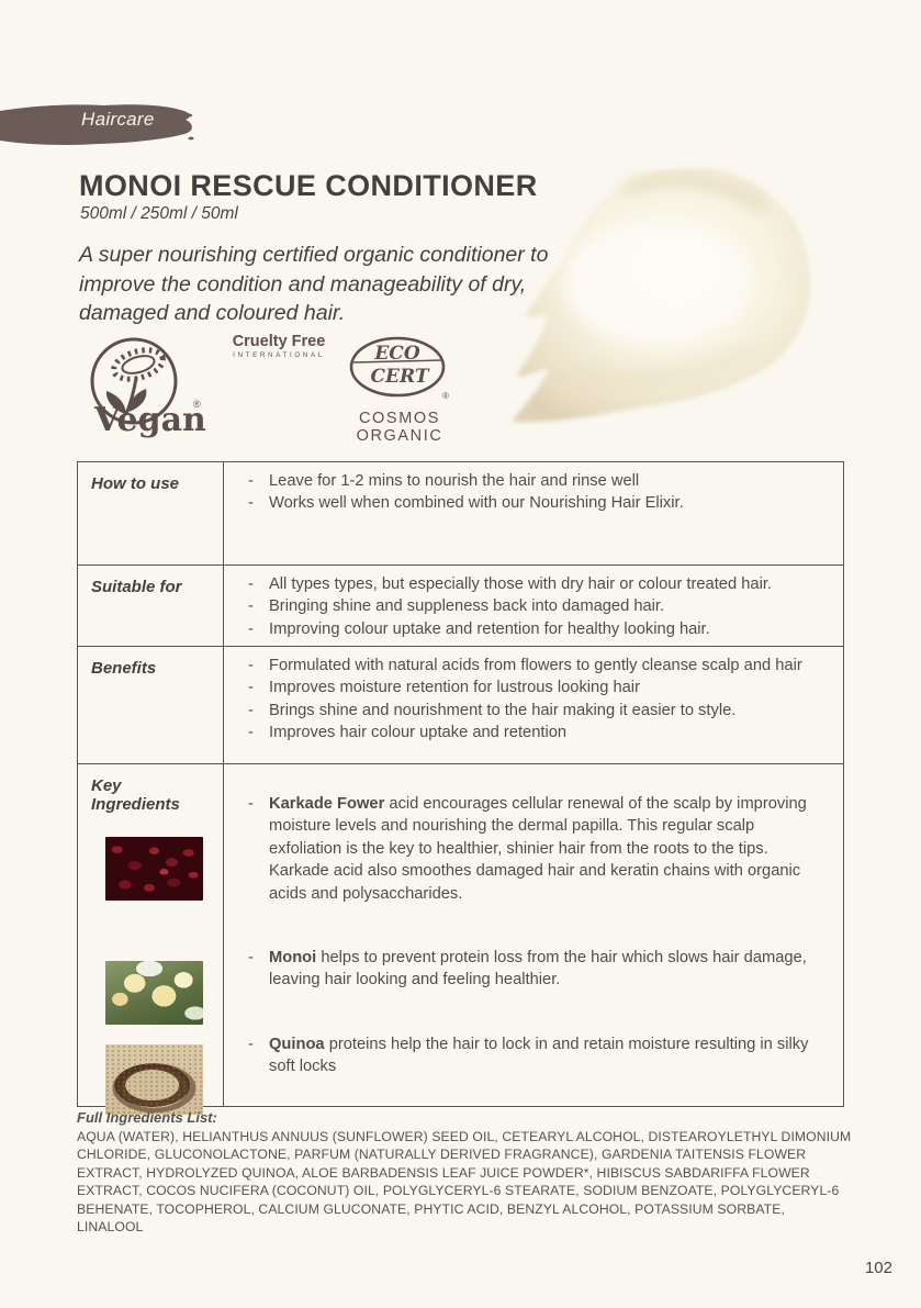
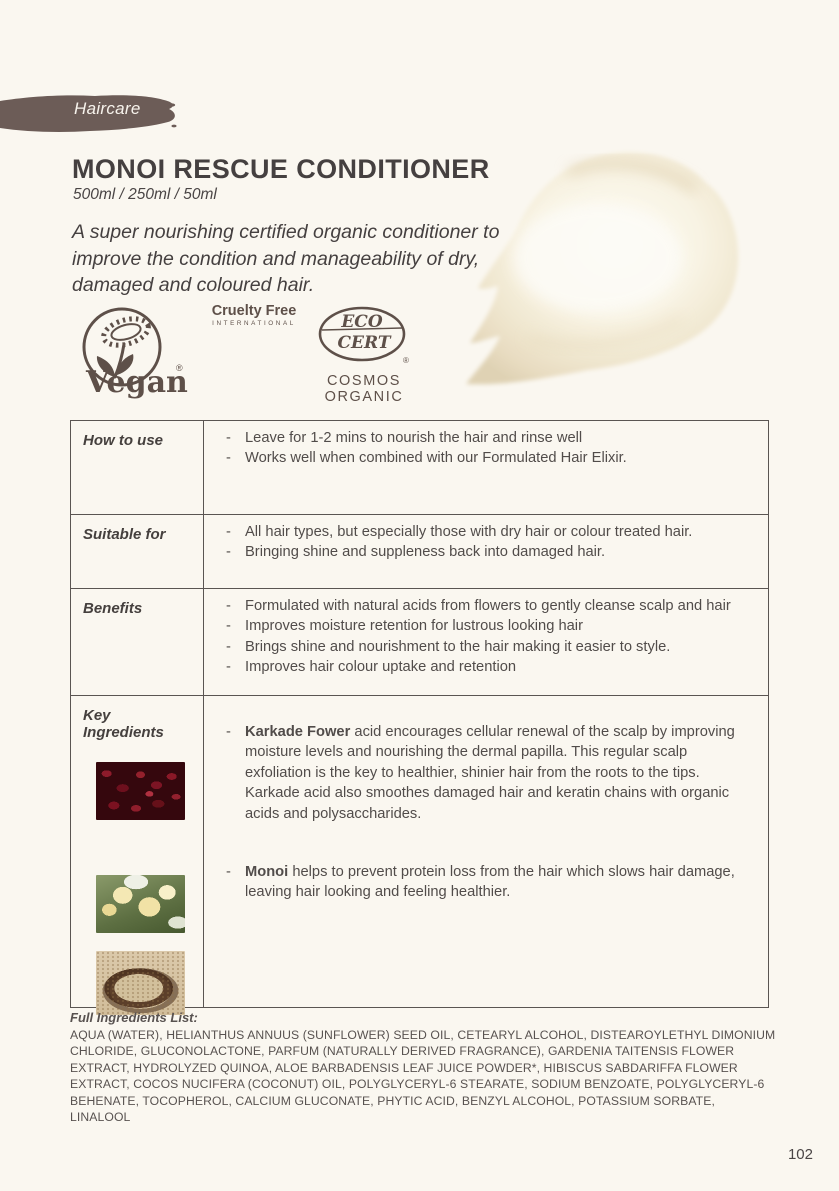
  Haircare
  MONOI RESCUE CONDITIONER
  500ml / 250ml / 50ml
  A super nourishing certified organic conditioner to improve the condition and manageability of dry, damaged and coloured hair.
  Vegan
  ®
  Cruelty Free
  ECO
  CERT
  ®
  COSMOS
  ORGANIC
  How to use
  Leave for 1-2 mins to nourish the hair and rinse well
- Works well when combined with our Nourishing Hair Elixir.
+ Works well when combined with our Formulated Hair Elixir.
  Suitable for
- All types types, but especially those with dry hair or colour treated hair.
+ All hair types, but especially those with dry hair or colour treated hair.
  Bringing shine and suppleness back into damaged hair.
- Improving colour uptake and retention for healthy looking hair.
  Benefits
  Formulated with natural acids from flowers to gently cleanse scalp and hair
  Improves moisture retention for lustrous looking hair
  Brings shine and nourishment to the hair making it easier to style.
  Improves hair colour uptake and retention
  Key Ingredients
  Karkade Fower acid encourages cellular renewal of the scalp by improving moisture levels and nourishing the dermal papilla. This regular scalp exfoliation is the key to healthier, shinier hair from the roots to the tips. Karkade acid also smoothes damaged hair and keratin chains with organic acids and polysaccharides.
  Monoi helps to prevent protein loss from the hair which slows hair damage, leaving hair looking and feeling healthier.
- Quinoa proteins help the hair to lock in and retain moisture resulting in silky soft locks
  Full Ingredients List:
  AQUA (WATER), HELIANTHUS ANNUUS (SUNFLOWER) SEED OIL, CETEARYL ALCOHOL, DISTEAROYLETHYL DIMONIUM CHLORIDE, GLUCONOLACTONE, PARFUM (NATURALLY DERIVED FRAGRANCE), GARDENIA TAITENSIS FLOWER EXTRACT, HYDROLYZED QUINOA, ALOE BARBADENSIS LEAF JUICE POWDER*, HIBISCUS SABDARIFFA FLOWER EXTRACT, COCOS NUCIFERA (COCONUT) OIL, POLYGLYCERYL-6 STEARATE, SODIUM BENZOATE, POLYGLYCERYL-6 BEHENATE, TOCOPHEROL, CALCIUM GLUCONATE, PHYTIC ACID, BENZYL ALCOHOL, POTASSIUM SORBATE, LINALOOL
  102
